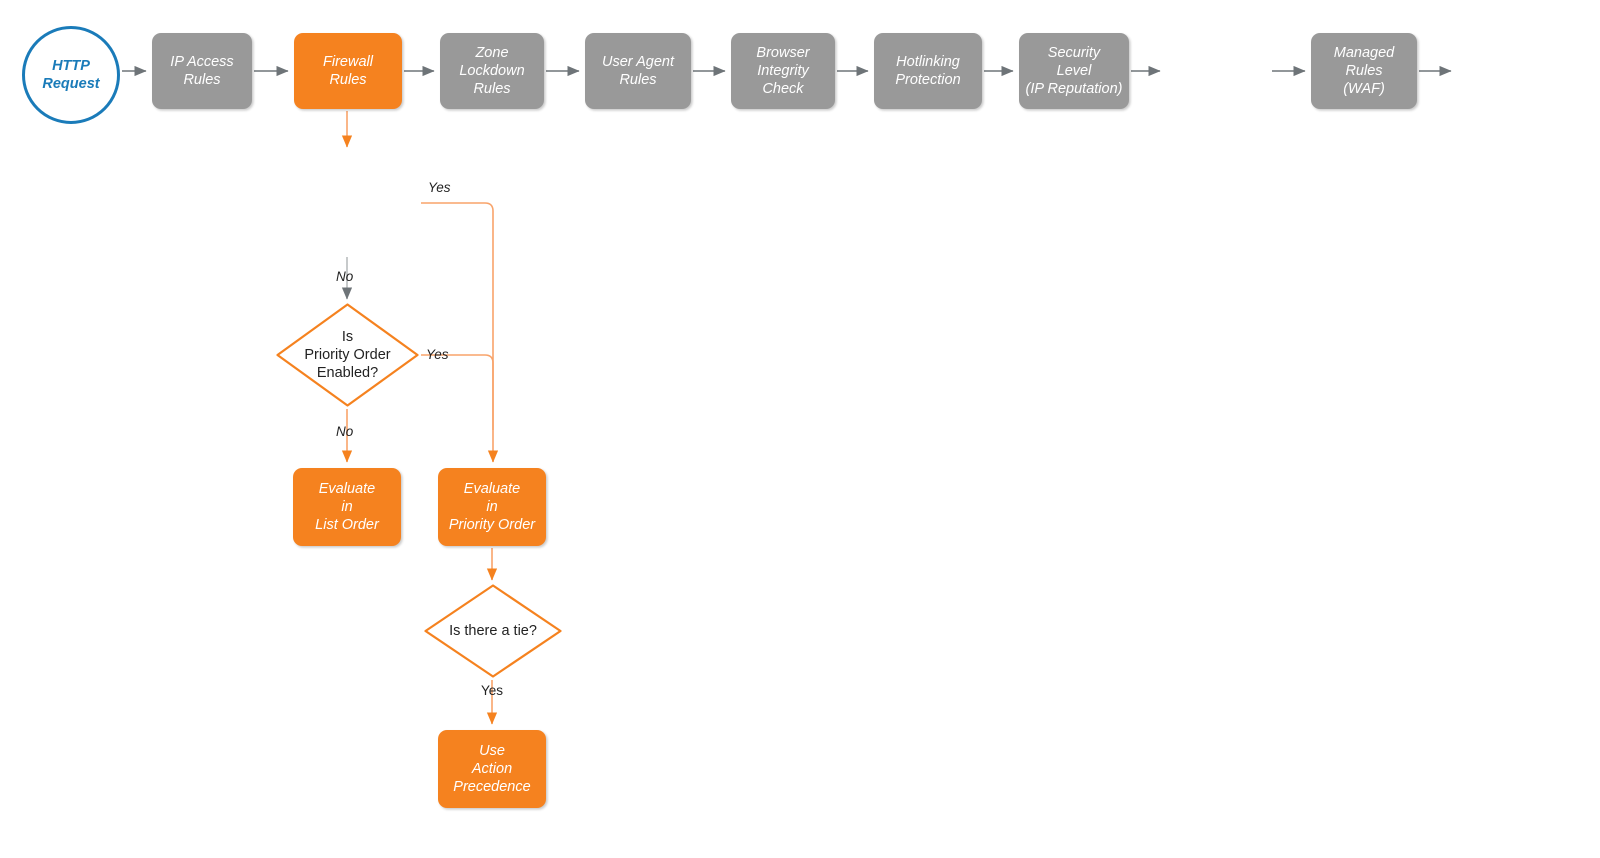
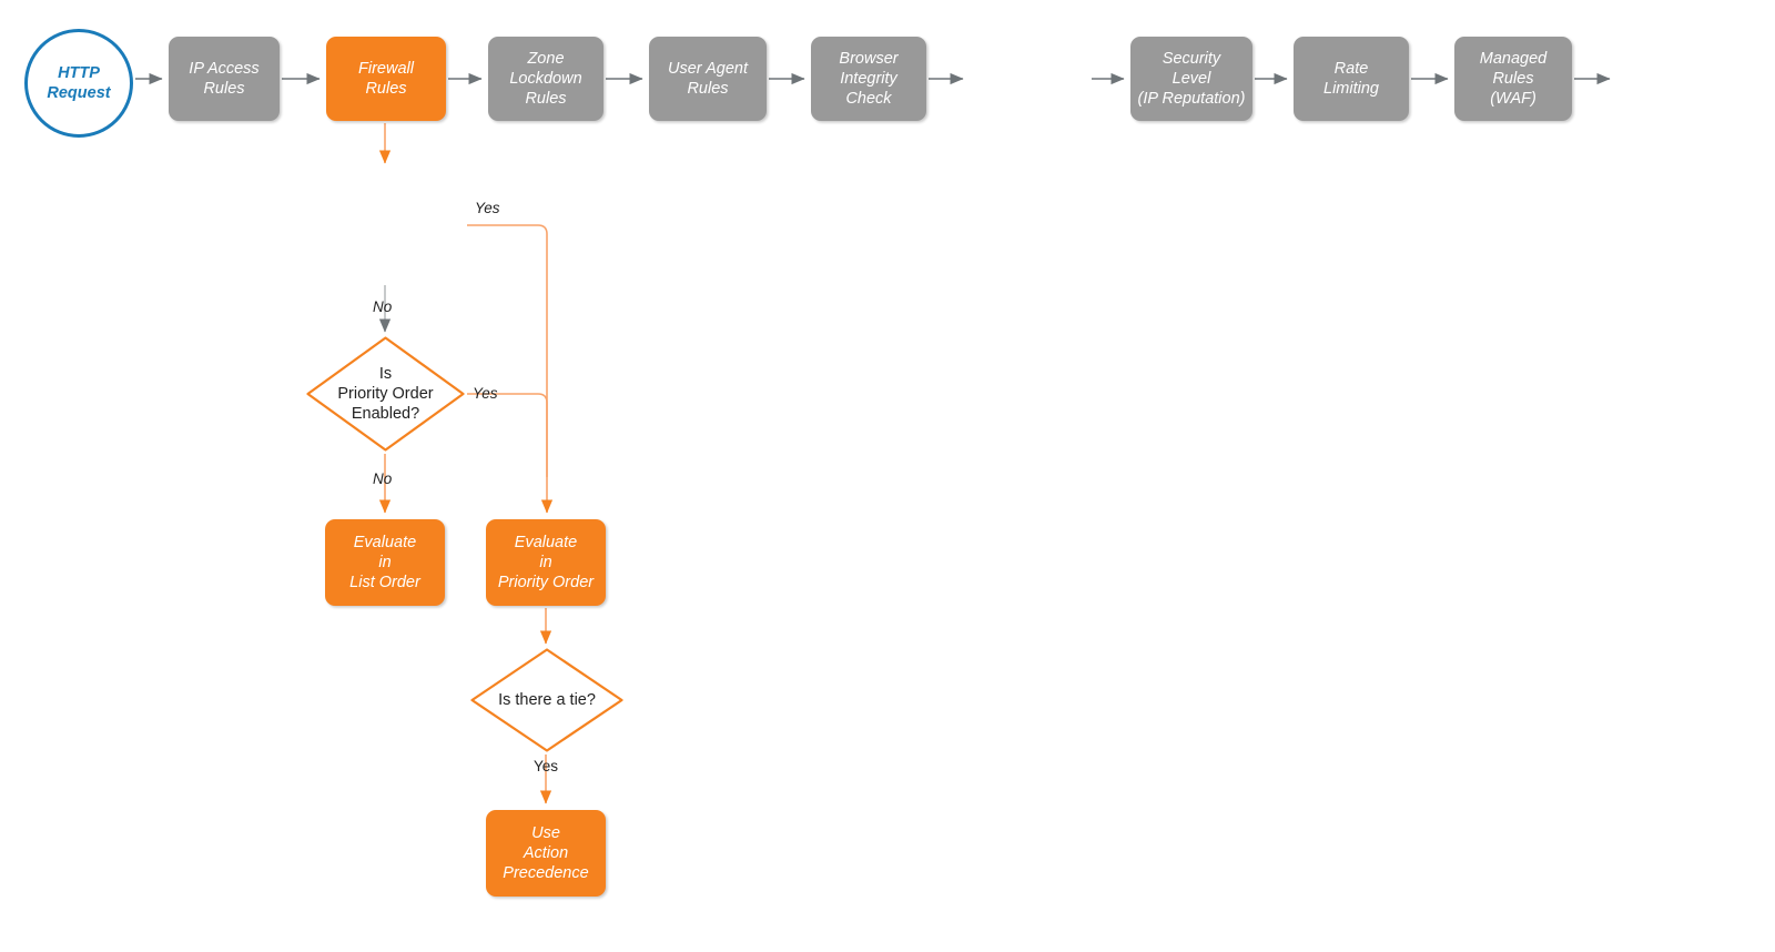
  HTTP
  Request
  IP Access
  Rules
  Firewall
  Rules
  Zone
  Lockdown
  Rules
  User Agent
  Rules
  Browser
  Integrity
  Check
- Hotlinking
- Protection
  Security
  Level
  (IP Reputation)
+ Rate
+ Limiting
  Managed
  Rules
  (WAF)
  Is
  Priority Order
  Enabled?
  Evaluate
  in
  List Order
  Evaluate
  in
  Priority Order
  Is there a tie?
  Use
  Action
  Precedence
  Yes
  No
  Yes
  No
  Yes
